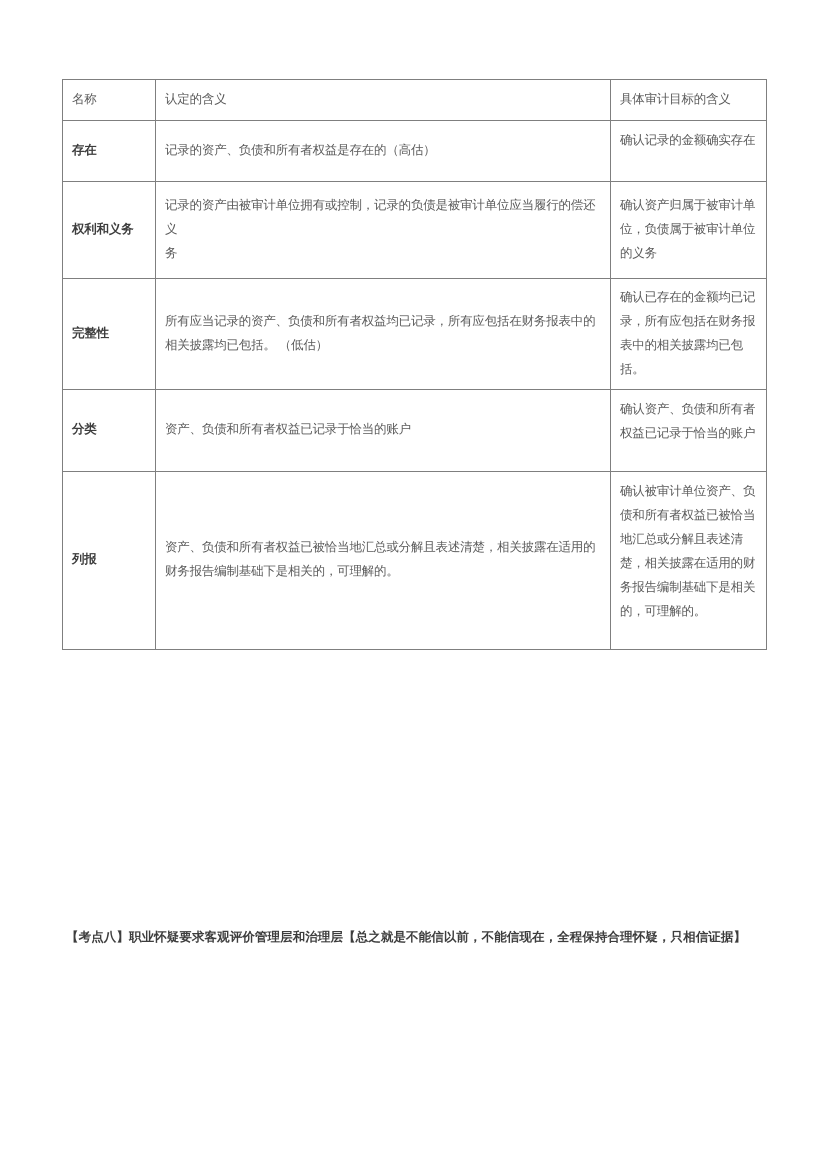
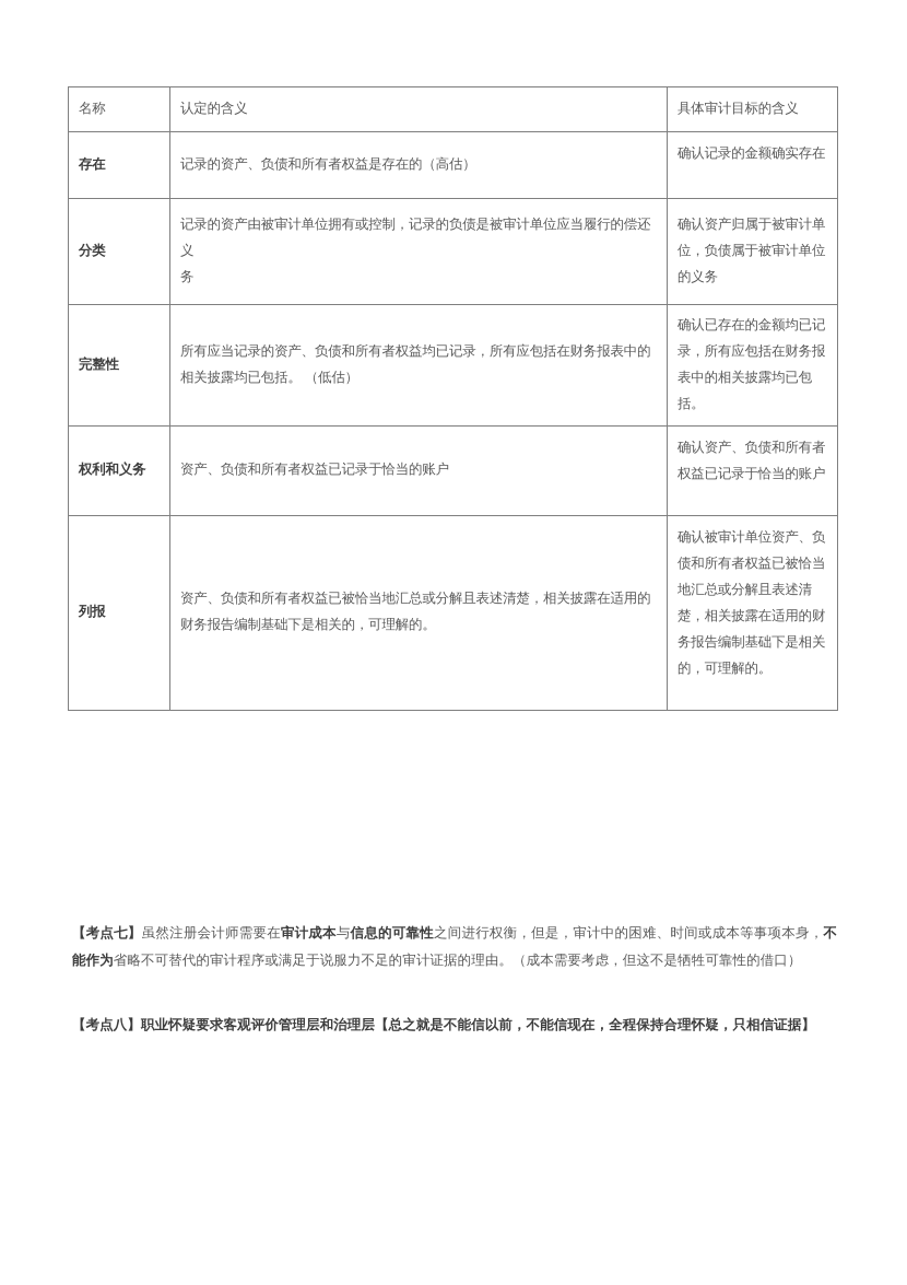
  名称	认定的含义	具体审计目标的含义
  存在	记录的资产、负债和所有者权益是存在的（高估）	确认记录的金额确实存在
- 权利和义务	记录的资产由被审计单位拥有或控制，记录的负债是被审计单位应当履行的偿还义 务	确认资产归属于被审计单位，负债属于被审计单位的义务
+ 分类	记录的资产由被审计单位拥有或控制，记录的负债是被审计单位应当履行的偿还义 务	确认资产归属于被审计单位，负债属于被审计单位的义务
  完整性	所有应当记录的资产、负债和所有者权益均已记录，所有应包括在财务报表中的相关披露均已包括。 （低估）	确认已存在的金额均已记录，所有应包括在财务报表中的相关披露均已包括。
- 分类	资产、负债和所有者权益已记录于恰当的账户	确认资产、负债和所有者权益已记录于恰当的账户
+ 权利和义务	资产、负债和所有者权益已记录于恰当的账户	确认资产、负债和所有者权益已记录于恰当的账户
  列报	资产、负债和所有者权益已被恰当地汇总或分解且表述清楚，相关披露在适用的财务报告编制基础下是相关的，可理解的。	确认被审计单位资产、负债和所有者权益已被恰当地汇总或分解且表述清楚，相关披露在适用的财务报告编制基础下是相关的，可理解的。
+ 【考点七】虽然注册会计师需要在审计成本与信息的可靠性之间进行权衡，但是，审计中的困难、时间或成本等事项本身，不能作为省略不可替代的审计程序或满足于说服力不足的审计证据的理由。（成本需要考虑，但这不是牺牲可靠性的借口）
  【考点八】职业怀疑要求客观评价管理层和治理层【总之就是不能信以前，不能信现在，全程保持合理怀疑，只相信证据】
